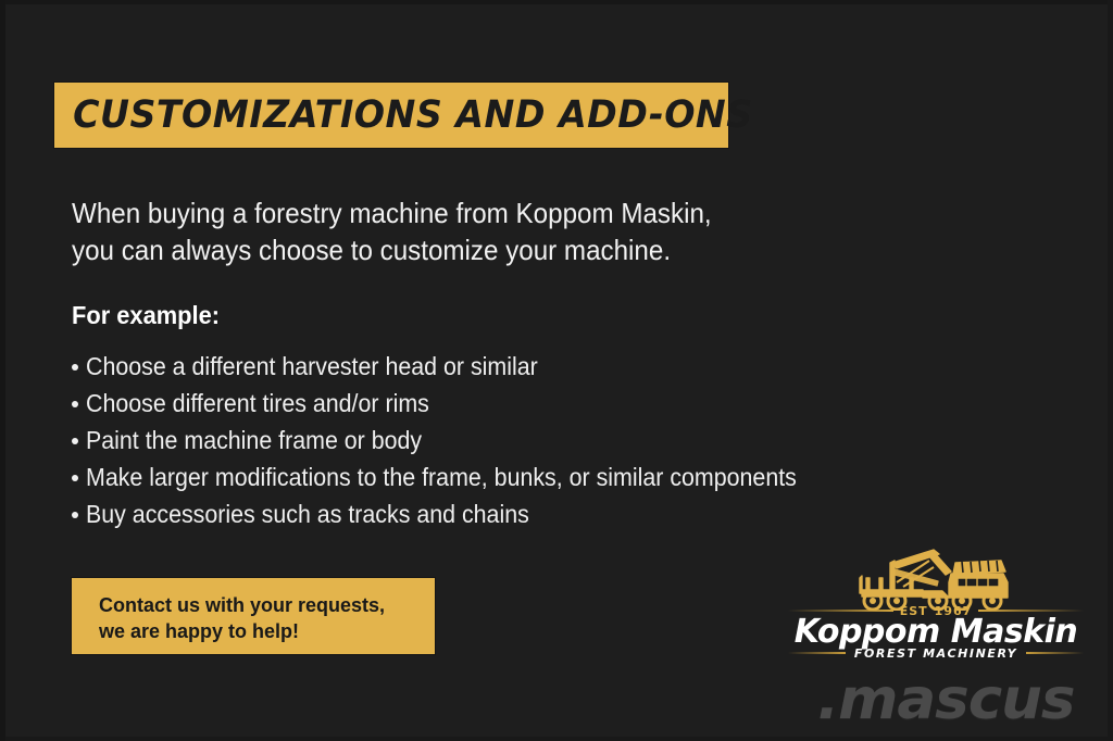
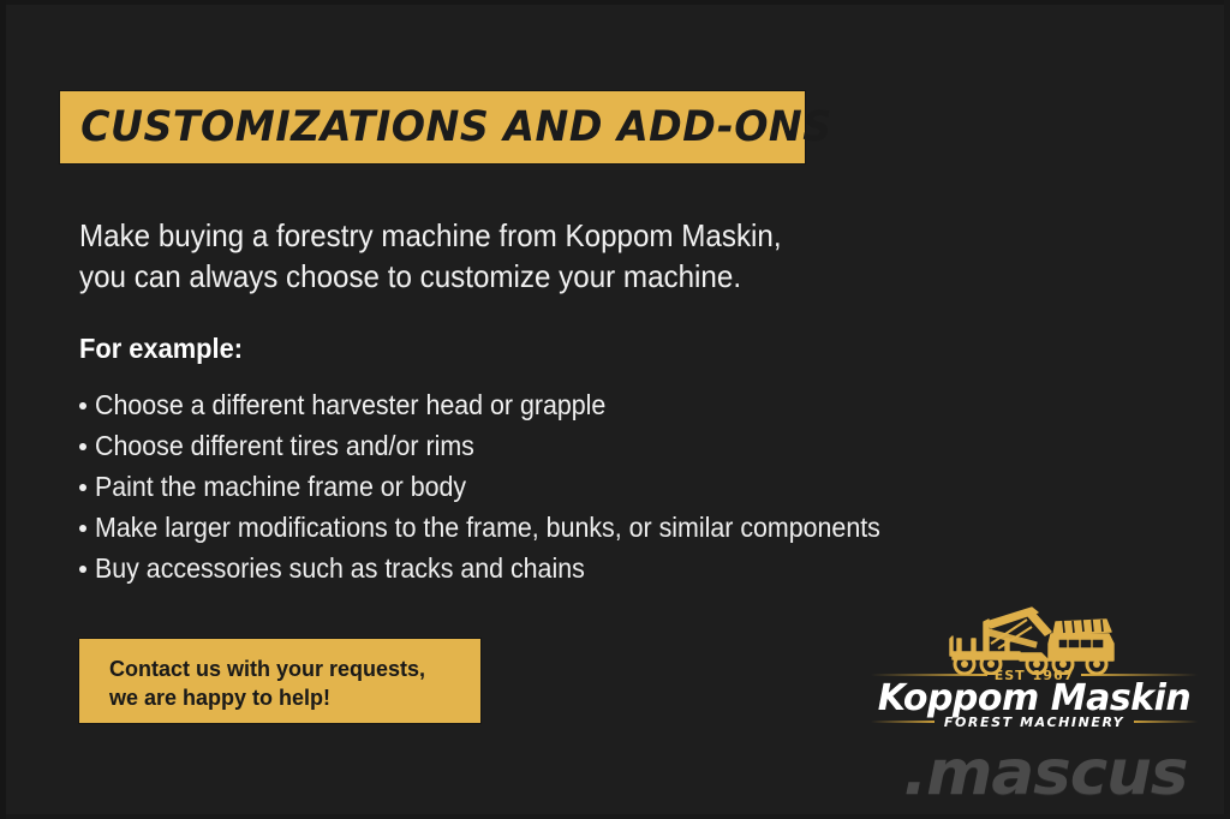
  CUSTOMIZATIONS AND ADD-ONS
- When buying a forestry machine from Koppom Maskin,
+ Make buying a forestry machine from Koppom Maskin,
  you can always choose to customize your machine.
  For example:
- Choose a different harvester head or similar
+ Choose a different harvester head or grapple
  Choose different tires and/or rims
  Paint the machine frame or body
  Make larger modifications to the frame, bunks, or similar components
  Buy accessories such as tracks and chains
  Contact us with your requests,
  we are happy to help!
  EST
  1967
  Koppom Maskin
  FOREST MACHINERY
  .mascus
